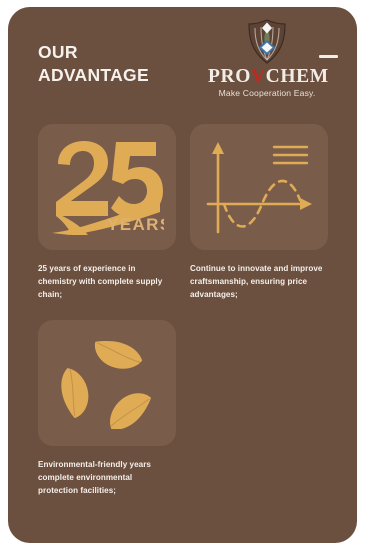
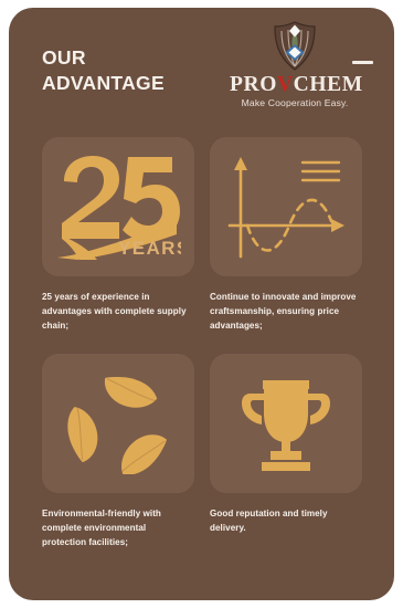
  OUR
  ADVANTAGE
  PROVCHEM
  Make Cooperation Easy.
  YEAR
- 25 years of experience in chemistry with complete supply chain;
+ 25 years of experience in advantages with complete supply chain;
  Continue to innovate and improve craftsmanship, ensuring price advantages;
- Environmental-friendly years complete environmental protection facilities;
+ Environmental-friendly with complete environmental protection facilities;
+ Good reputation and timely delivery.
